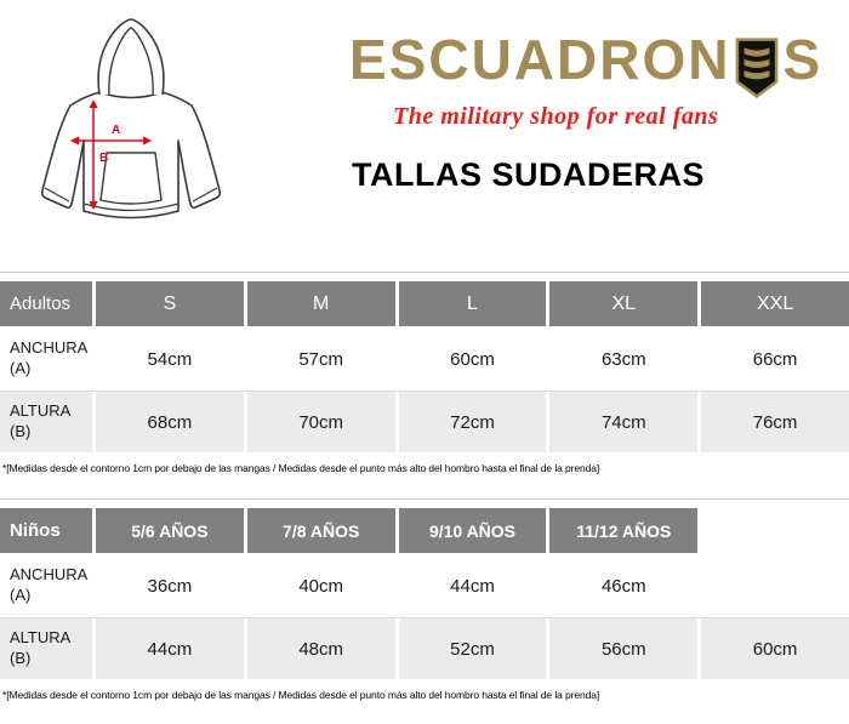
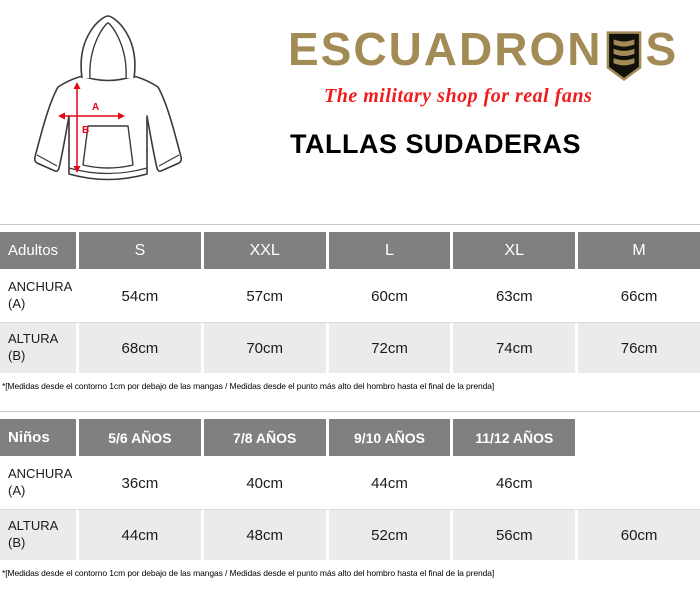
  A
  B
  ESCUADRON
  S
  The military shop for real fans
  TALLAS SUDADERAS
  Adultos
  S
- M
+ XXL
  L
  XL
- XXL
+ M
  ANCHURA
  (A)
  54cm
  57cm
  60cm
  63cm
  66cm
  ALTURA
  (B)
  68cm
  70cm
  72cm
  74cm
  76cm
  *[Medidas desde el contorno 1cm por debajo de las mangas / Medidas desde el punto más alto del hombro hasta el final de la prenda]
  Niños
  5/6 AÑOS
  7/8 AÑOS
  9/10 AÑOS
  11/12 AÑOS
  ANCHURA
  (A)
  36cm
  40cm
  44cm
  46cm
  ALTURA
  (B)
  44cm
  48cm
  52cm
  56cm
  60cm
  *[Medidas desde el contorno 1cm por debajo de las mangas / Medidas desde el punto más alto del hombro hasta el final de la prenda]
